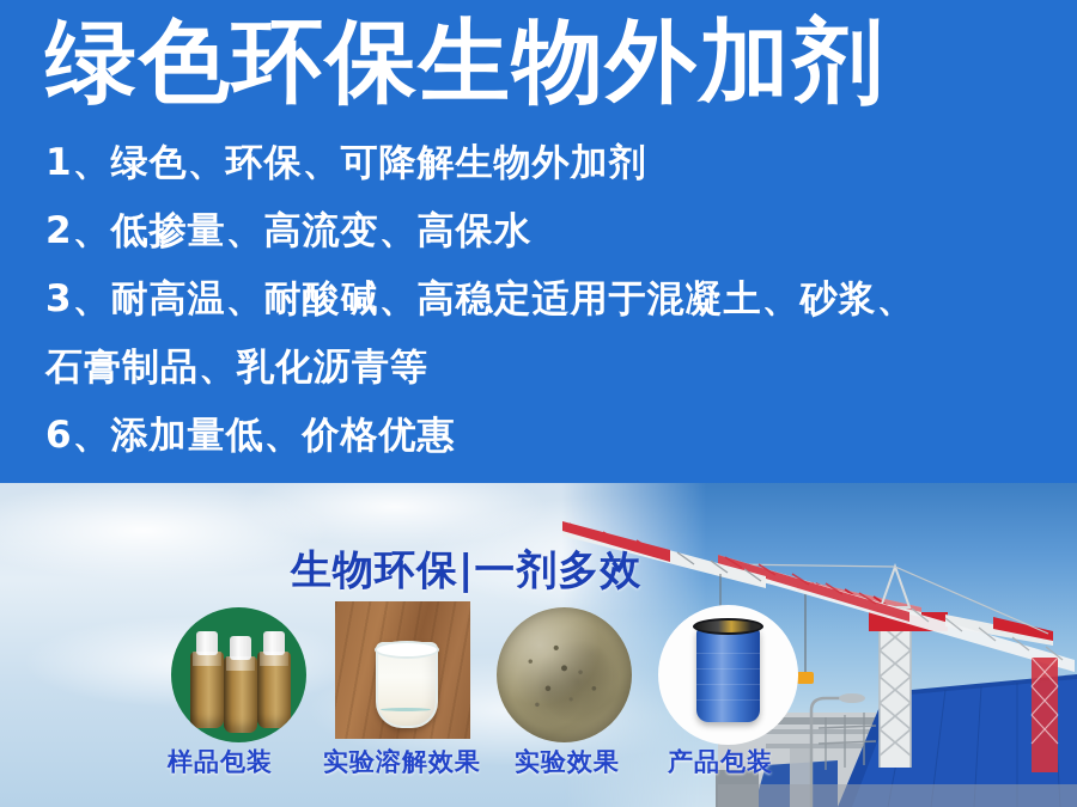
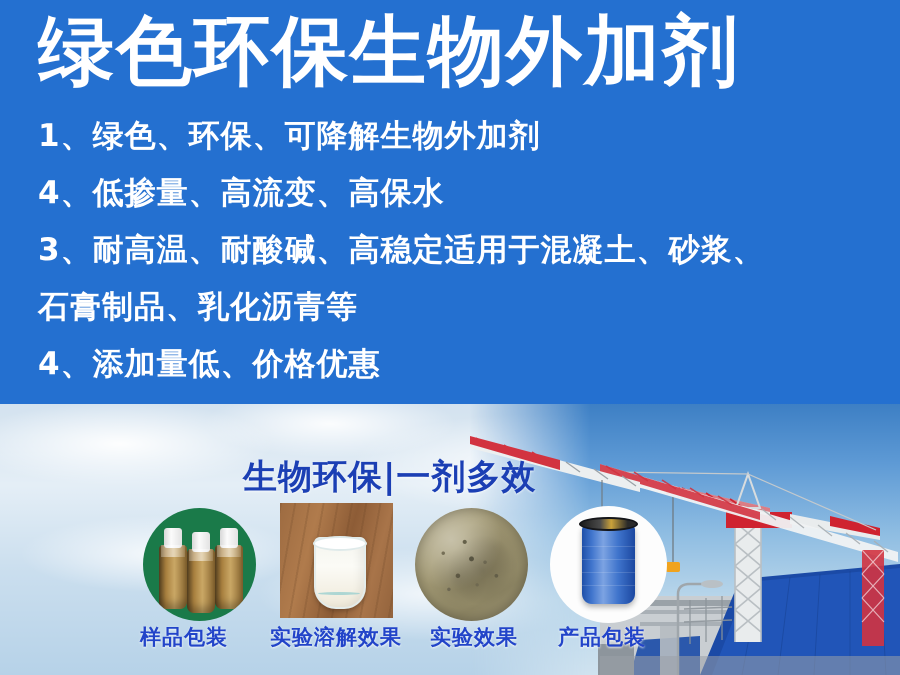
  绿色环保生物外加剂
  1、绿色、环保、可降解生物外加剂
- 2、低掺量、高流变、高保水
+ 4、低掺量、高流变、高保水
  3、耐高温、耐酸碱、高稳定适用于混凝土、砂浆、
  石膏制品、乳化沥青等
- 6、添加量低、价格优惠
+ 4、添加量低、价格优惠
  生物环保|一剂多效
  样品包装
  实验溶解效果
  实验效果
  产品包装
